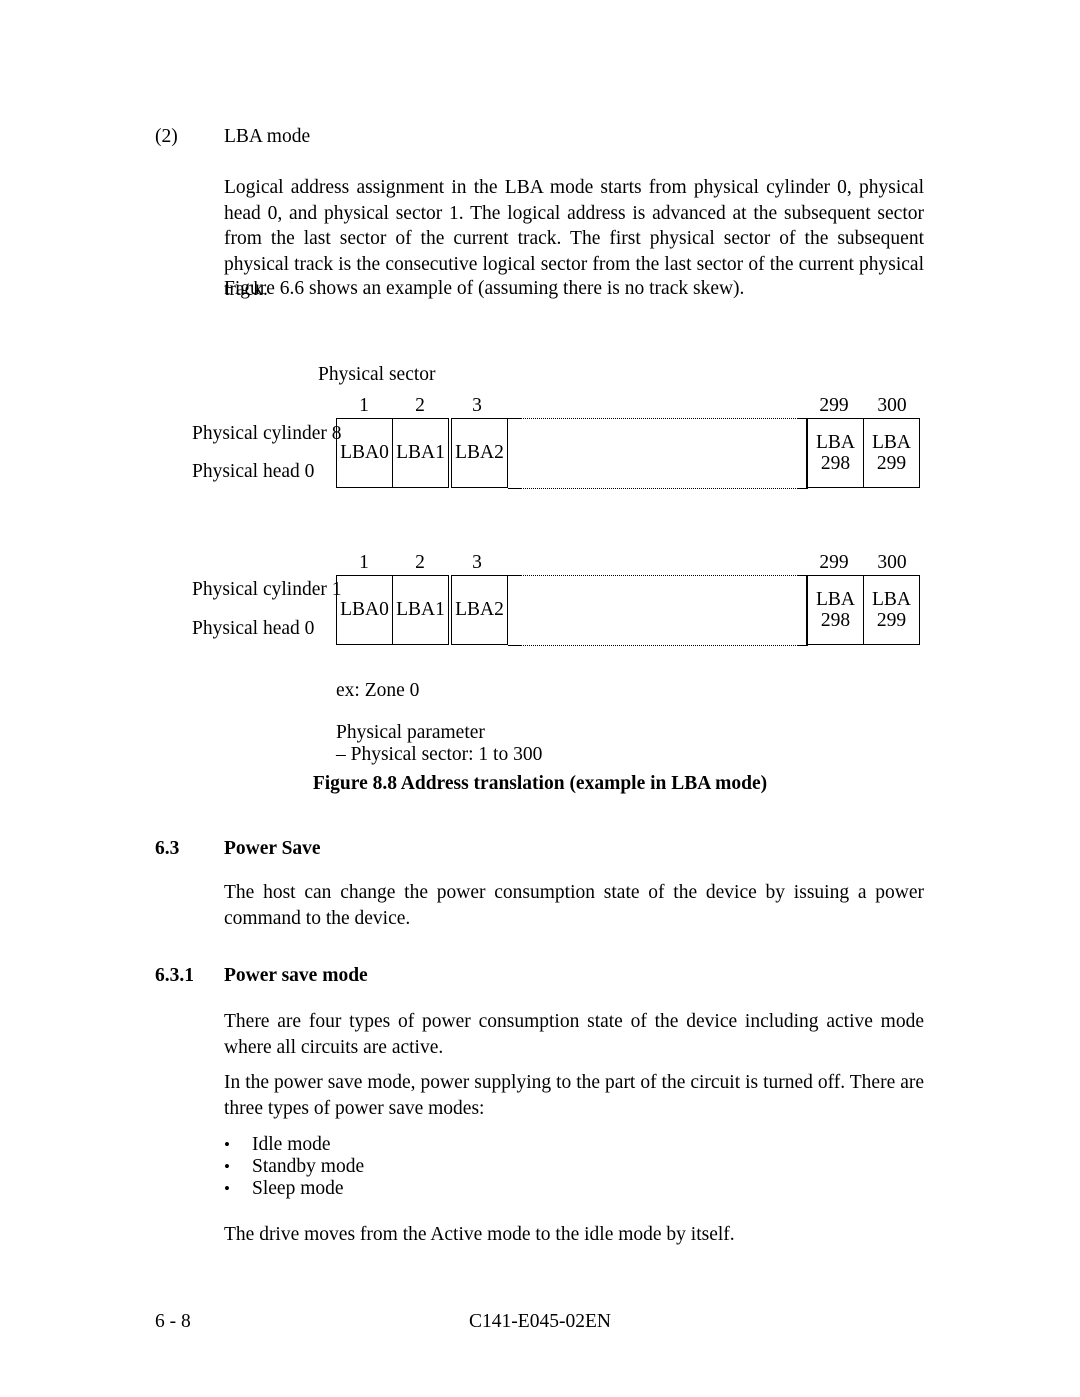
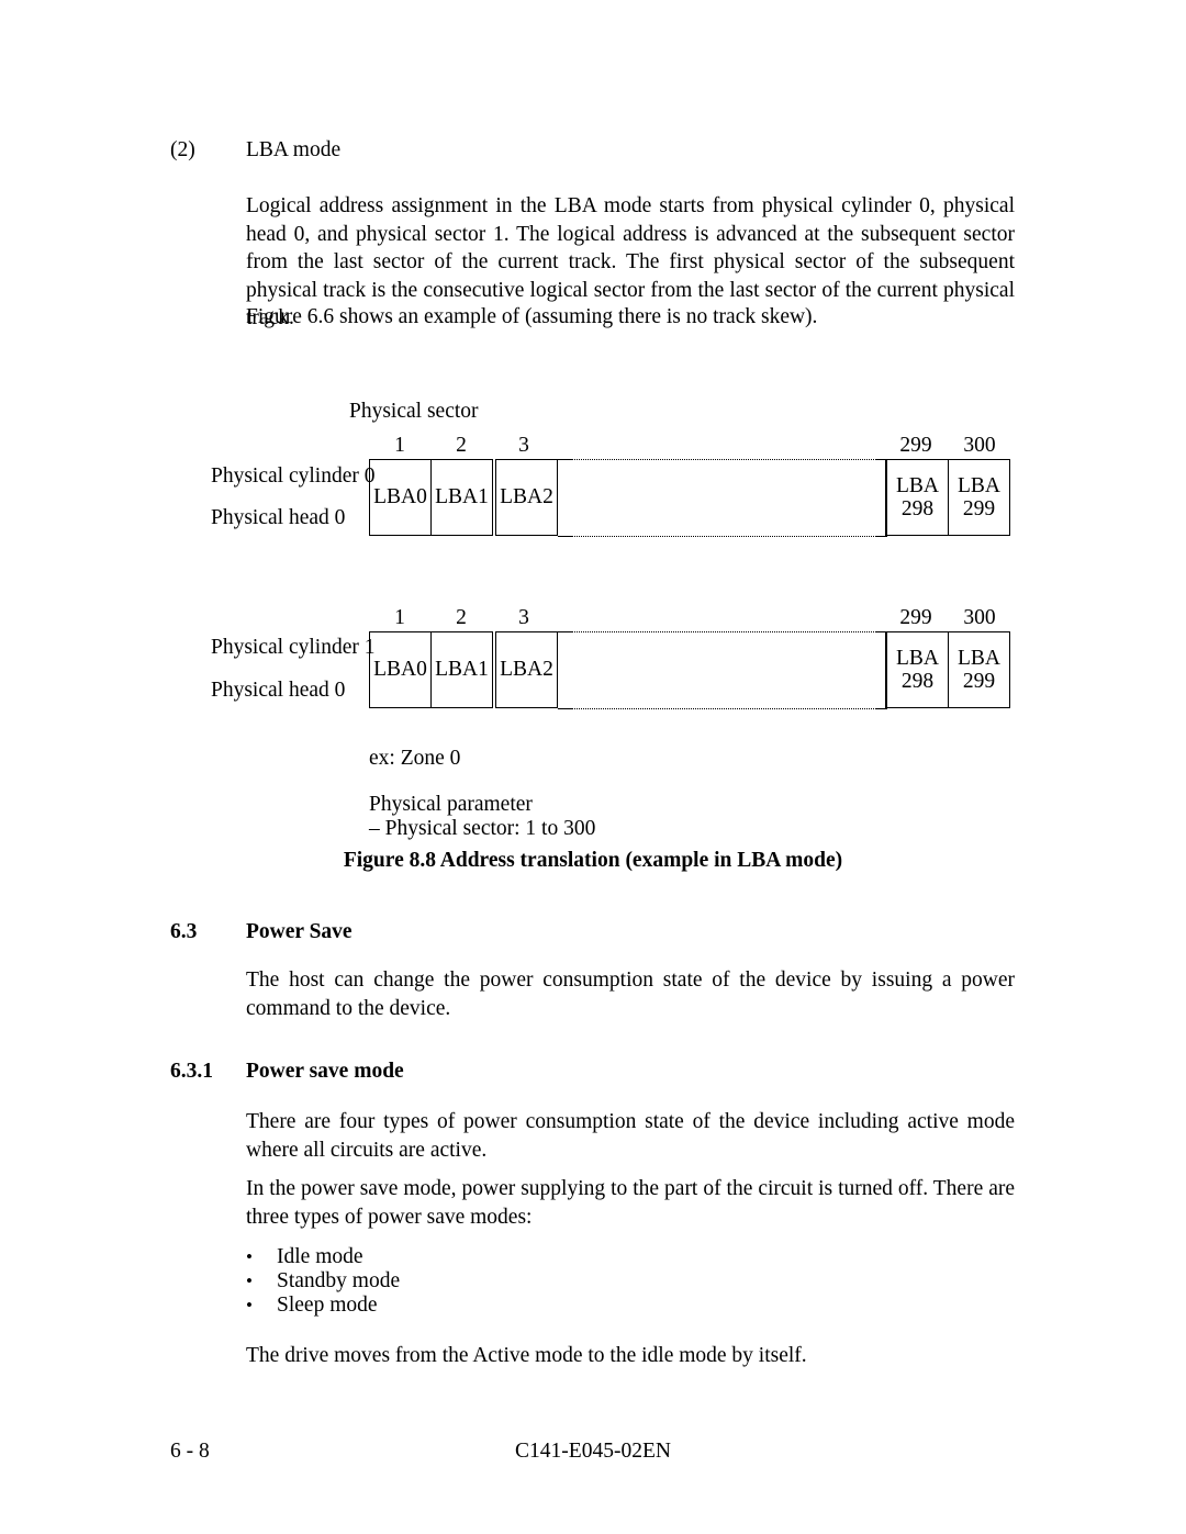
  (2)
  LBA mode
  Logical address assignment in the LBA mode starts from physical cylinder 0, physical head 0, and physical sector 1. The logical address is advanced at the subsequent sector from the last sector of the current track. The first physical sector of the subsequent physical track is the consecutive logical sector from the last sector of the current physical track.
  Figure 6.6 shows an example of (assuming there is no track skew).
  Physical sector
  1
  2
  3
  299
  300
- Physical cylinder 8
+ Physical cylinder 0
  Physical head 0
  LBA0
  LBA1
  LBA2
  LBA
  298
  LBA
  299
  1
  2
  3
  299
  300
  Physical cylinder 1
  Physical head 0
  LBA0
  LBA1
  LBA2
  LBA
  298
  LBA
  299
  ex: Zone 0
  Physical parameter
  – Physical sector: 1 to 300
  Figure 8.8 Address translation (example in LBA mode)
  6.3
  Power Save
  The host can change the power consumption state of the device by issuing a power command to the device.
  6.3.1
  Power save mode
  There are four types of power consumption state of the device including active mode where all circuits are active.
  In the power save mode, power supplying to the part of the circuit is turned off. There are three types of power save modes:
  • Idle mode
  • Standby mode
  • Sleep mode
  The drive moves from the Active mode to the idle mode by itself.
  6 - 8
  C141-E045-02EN
